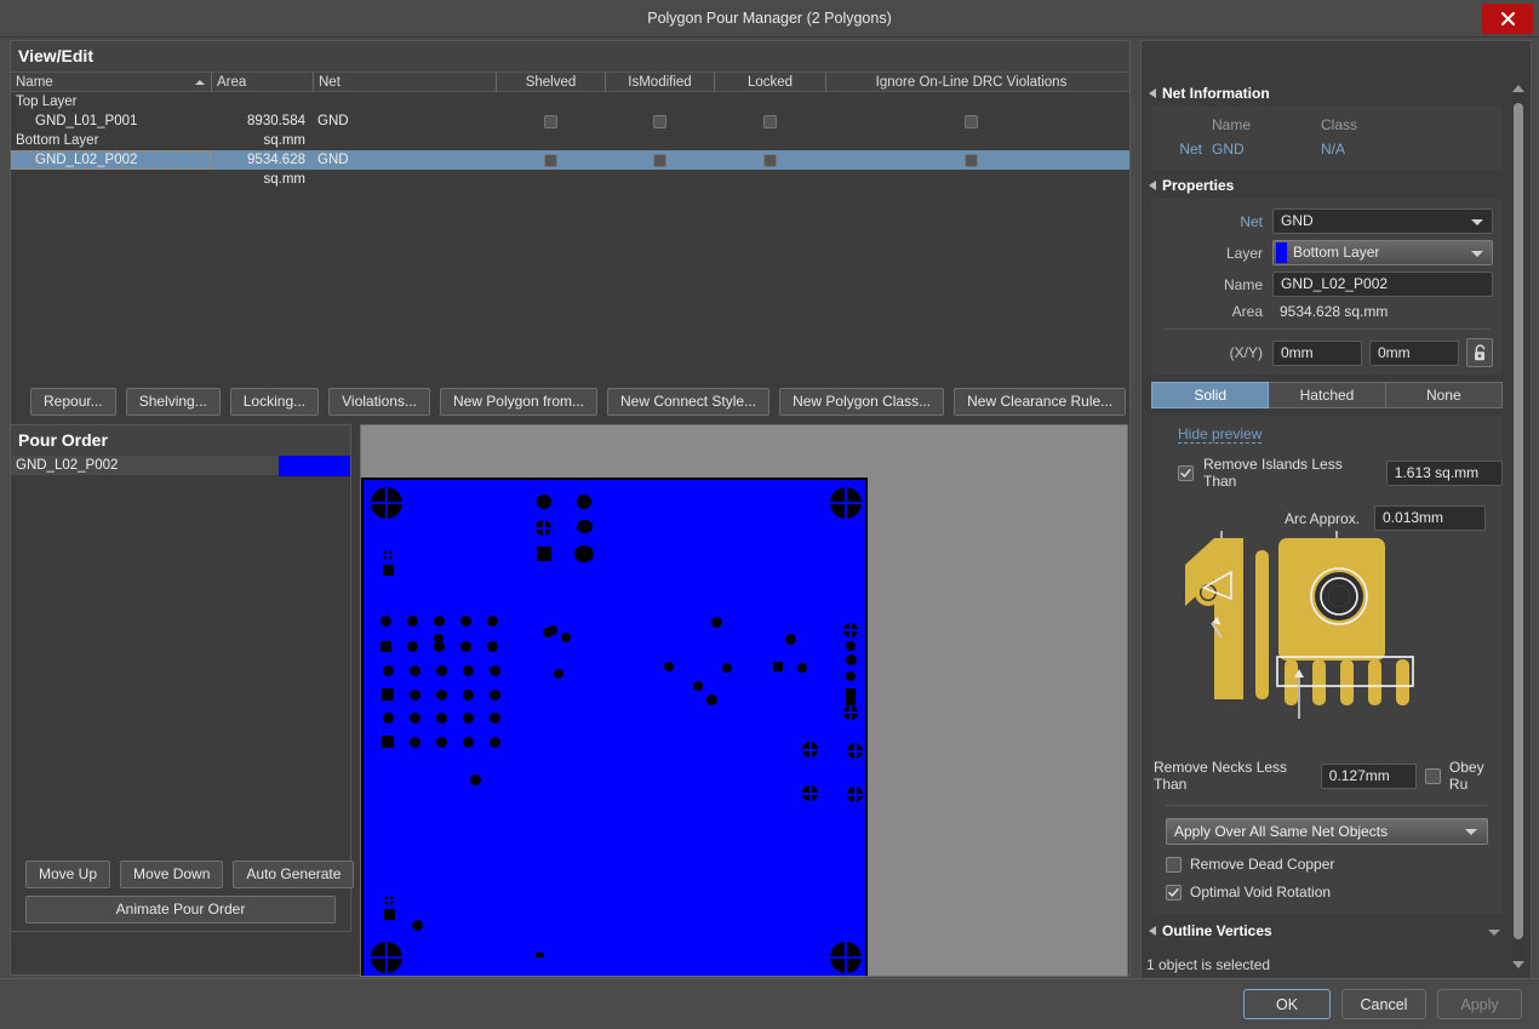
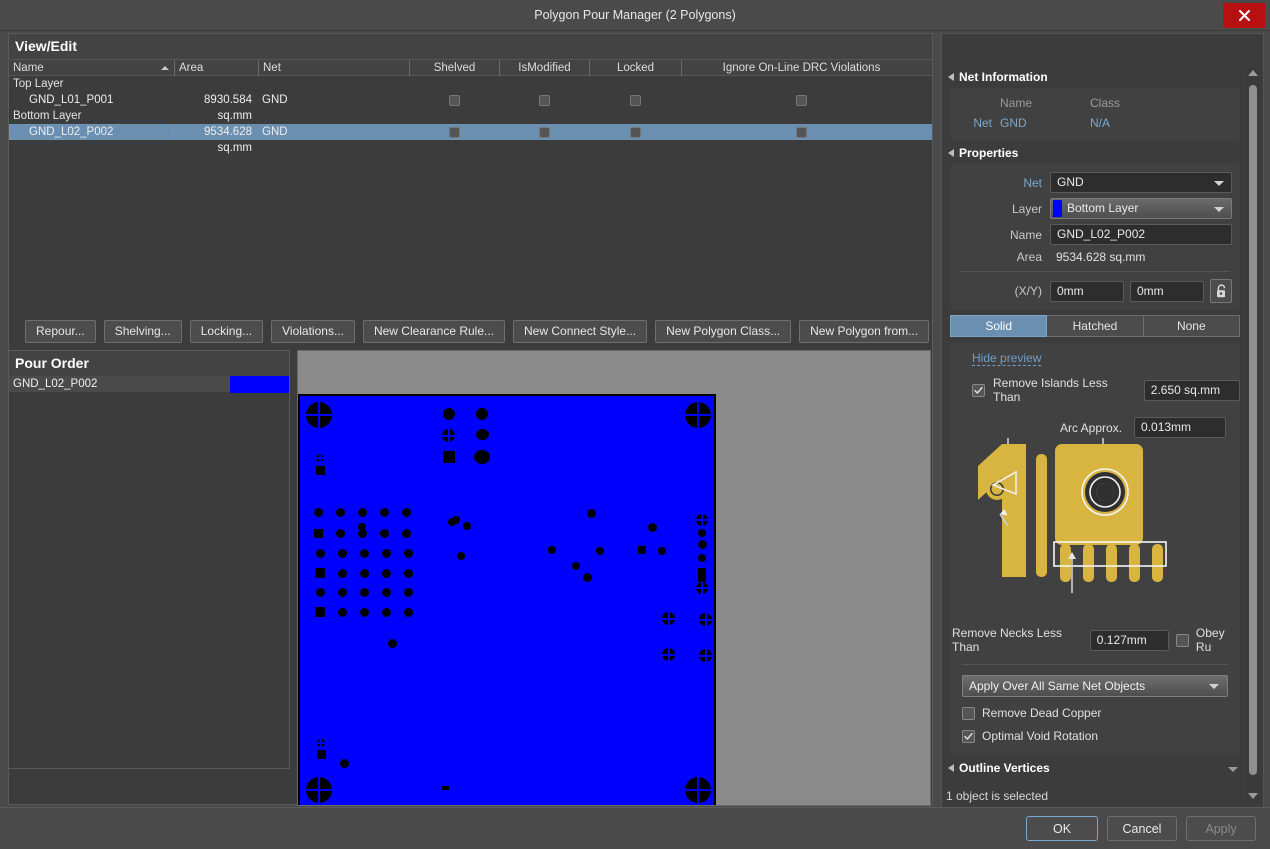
  Polygon Pour Manager (2 Polygons)
  View/Edit
  Name
  Area
  Net
  Shelved
  IsModified
  Locked
  Ignore On-Line DRC Violations
  Top Layer
  GND_L01_P001
  8930.584 sq.mm
  GND
  Bottom Layer
  GND_L02_P002
  9534.628 sq.mm
  GND
  Repour...
  Shelving...
  Locking...
  Violations...
- New Polygon from...
+ New Clearance Rule...
  New Connect Style...
  New Polygon Class...
- New Clearance Rule...
+ New Polygon from...
  Pour Order
  GND_L02_P002
- Move Up
- Move Down
- Auto Generate
- Animate Pour Order
  Net Information
  Name
  Class
  Net
  GND
  N/A
  Properties
  Net
  GND
  Layer
  Bottom Layer
  Name
  GND_L02_P002
  Area
  9534.628 sq.mm
  (X/Y)
  0mm
  0mm
  Solid
  Hatched
  None
  Hide preview
  Remove Islands Less Than
- 1.613 sq.mm
+ 2.650 sq.mm
  Arc Approx.
  0.013mm
  Remove Necks Less Than
  0.127mm
  Obey Ru
  Apply Over All Same Net Objects
  Remove Dead Copper
  Optimal Void Rotation
  Outline Vertices
  1 object is selected
  OK
  Cancel
  Apply
